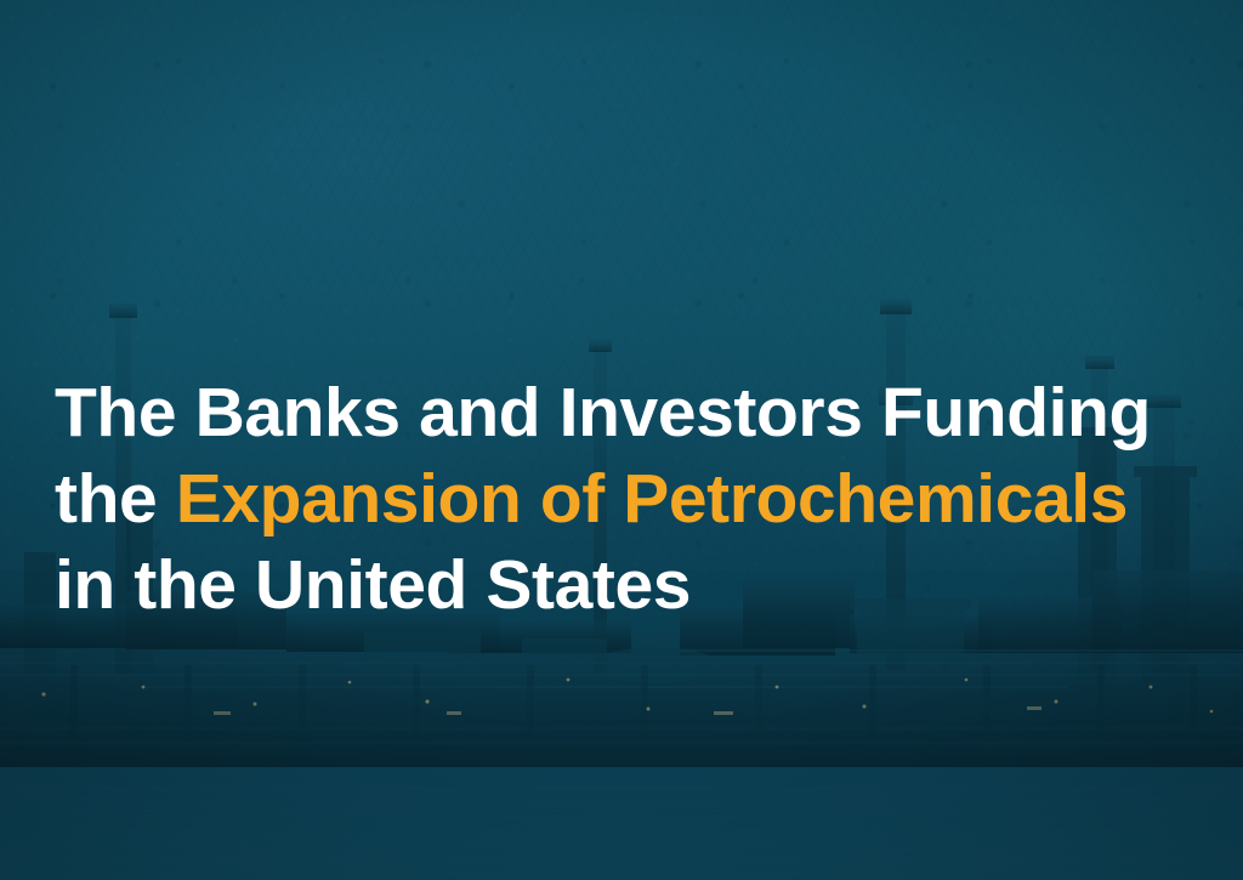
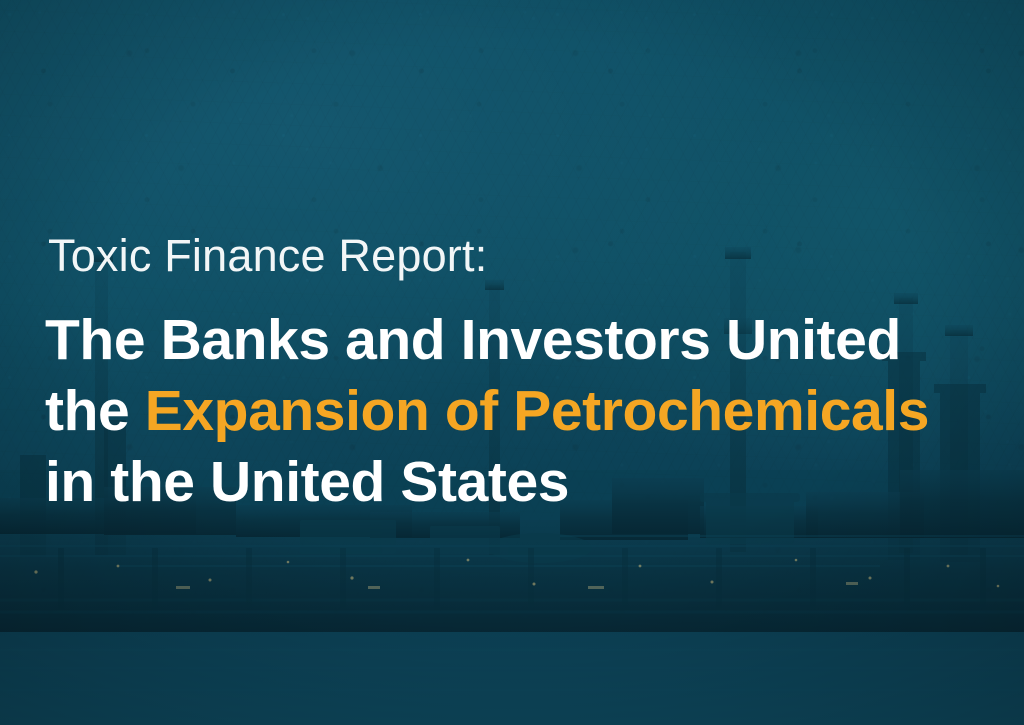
+ Toxic Finance Report:
- The Banks and Investors Funding
+ The Banks and Investors United
  the Expansion of Petrochemicals
  in the United States
